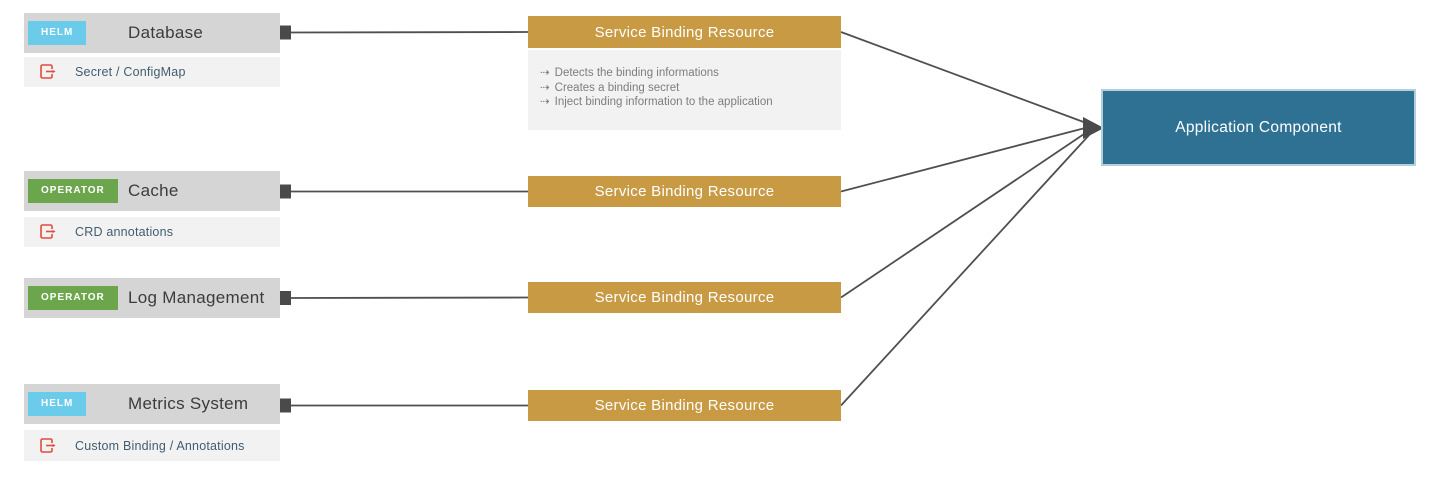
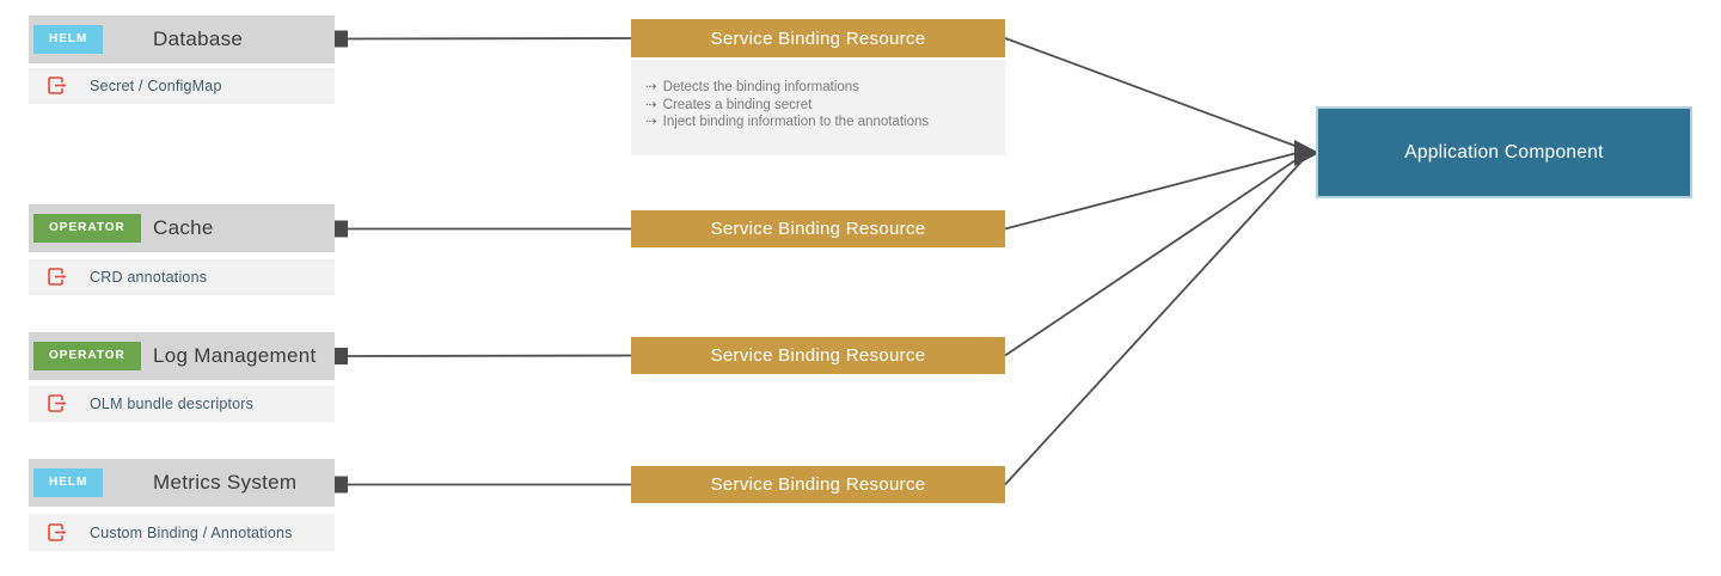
  HELM
  Database
  Secret / ConfigMap
  OPERATOR
  Cache
  CRD annotations
  OPERATOR
  Log Management
+ OLM bundle descriptors
  HELM
  Metrics System
  Custom Binding / Annotations
  Service Binding Resource
  ⇢ Detects the binding informations
  ⇢ Creates a binding secret
- ⇢ Inject binding information to the application
+ ⇢ Inject binding information to the annotations
  Service Binding Resource
  Service Binding Resource
  Service Binding Resource
  Application Component
